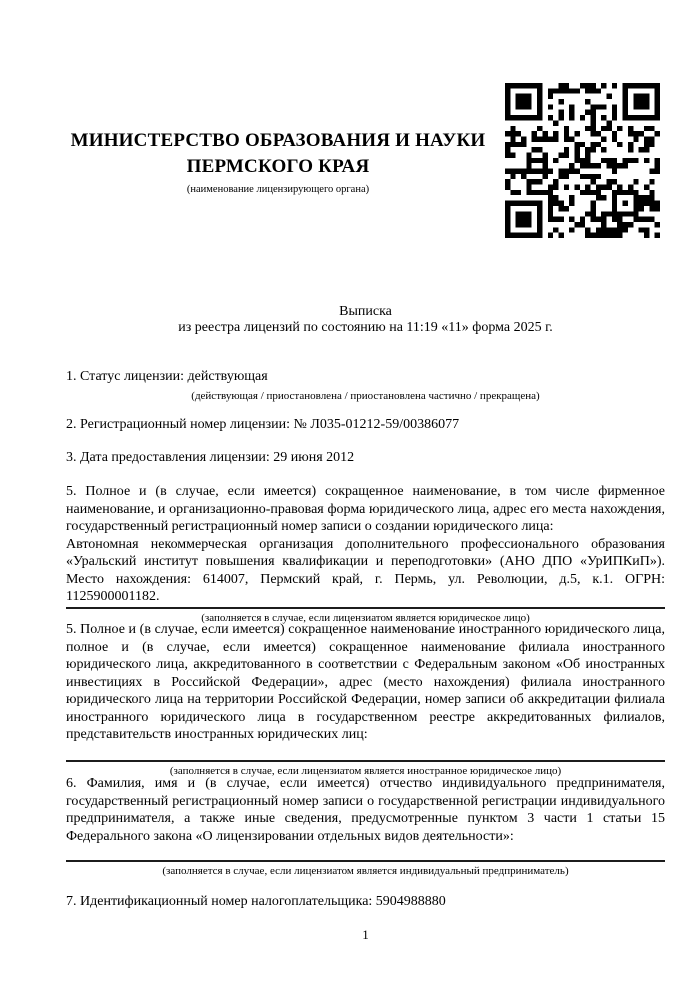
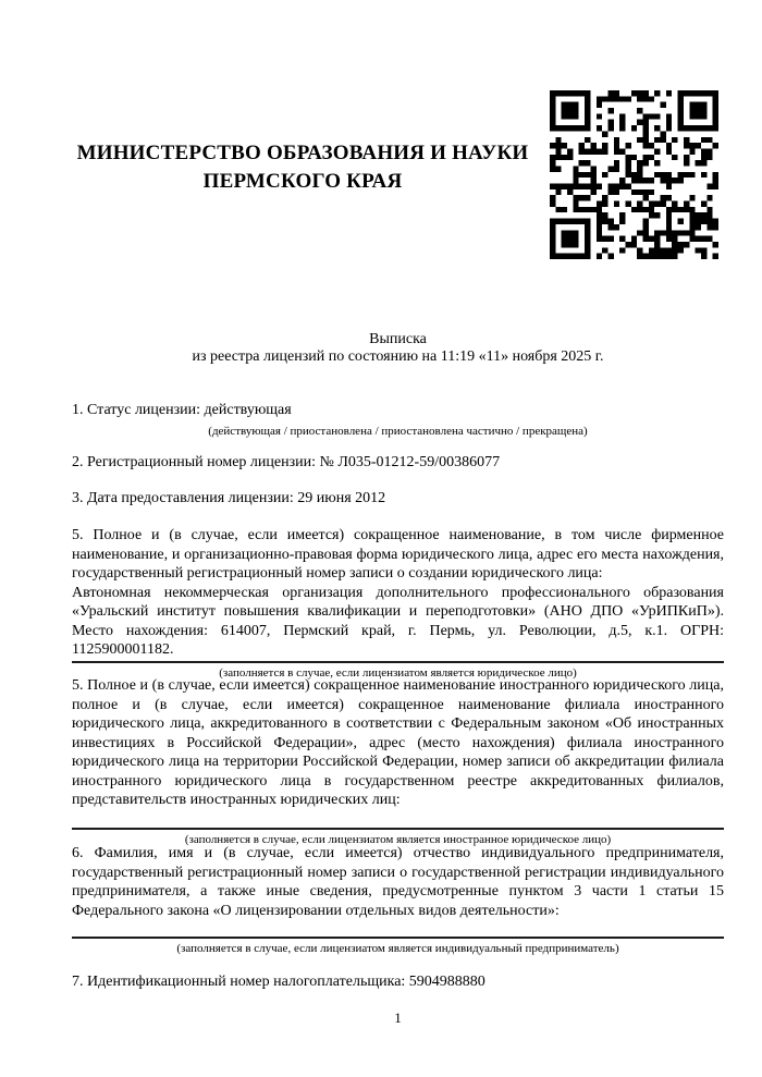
  МИНИСТЕРСТВО ОБРАЗОВАНИЯ И НАУКИ
  ПЕРМСКОГО КРАЯ
- (наименование лицензирующего органа)
  Выписка
- из реестра лицензий по состоянию на 11:19 «11» форма 2025 г.
+ из реестра лицензий по состоянию на 11:19 «11» ноября 2025 г.
  1. Статус лицензии: действующая
  (действующая / приостановлена / приостановлена частично / прекращена)
  2. Регистрационный номер лицензии: № Л035-01212-59/00386077
  3. Дата предоставления лицензии: 29 июня 2012
  5. Полное и (в случае, если имеется) сокращенное наименование, в том числе фирменное наименование, и организационно-правовая форма юридического лица, адрес его места нахождения, государственный регистрационный номер записи о создании юридического лица:
  Автономная некоммерческая организация дополнительного профессионального образования «Уральский институт повышения квалификации и переподготовки» (АНО ДПО «УрИПКиП»). Место нахождения: 614007, Пермский край, г. Пермь, ул. Революции, д.5, к.1. ОГРН: 1125900001182.
  (заполняется в случае, если лицензиатом является юридическое лицо)
  5. Полное и (в случае, если имеется) сокращенное наименование иностранного юридического лица, полное и (в случае, если имеется) сокращенное наименование филиала иностранного юридического лица, аккредитованного в соответствии с Федеральным законом «Об иностранных инвестициях в Российской Федерации», адрес (место нахождения) филиала иностранного юридического лица на территории Российской Федерации, номер записи об аккредитации филиала иностранного юридического лица в государственном реестре аккредитованных филиалов, представительств иностранных юридических лиц:
  (заполняется в случае, если лицензиатом является иностранное юридическое лицо)
  6. Фамилия, имя и (в случае, если имеется) отчество индивидуального предпринимателя, государственный регистрационный номер записи о государственной регистрации индивидуального предпринимателя, а также иные сведения, предусмотренные пунктом 3 части 1 статьи 15 Федерального закона «О лицензировании отдельных видов деятельности»:
  (заполняется в случае, если лицензиатом является индивидуальный предприниматель)
  7. Идентификационный номер налогоплательщика: 5904988880
  1
